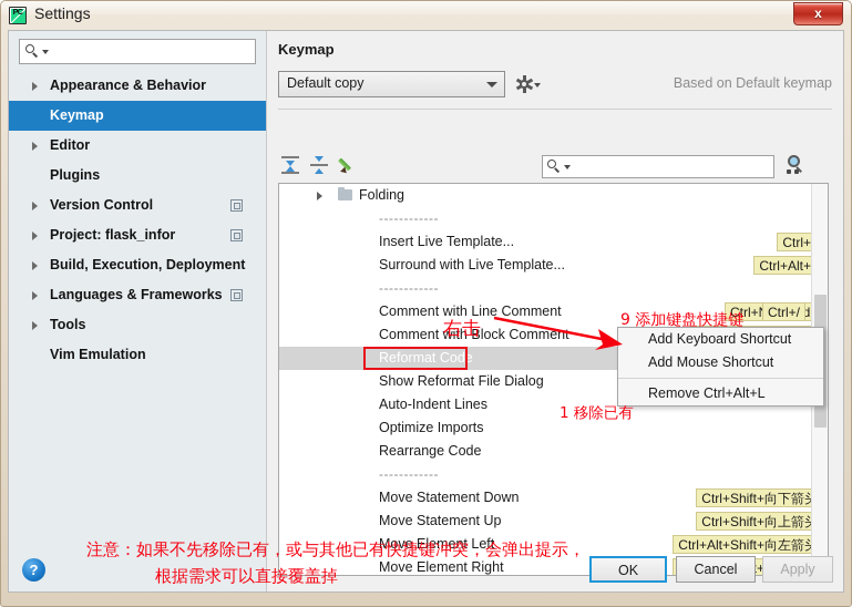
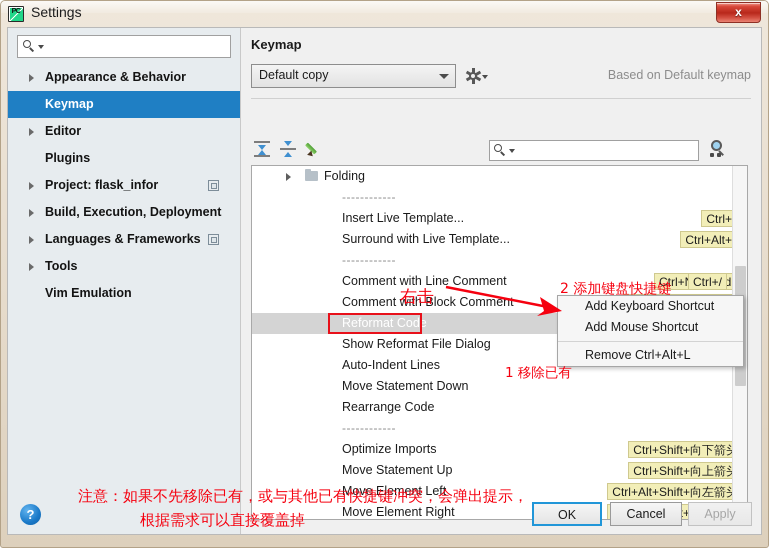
  Settings
  x
  Appearance & Behavior
  Keymap
  Editor
  Plugins
- Version Control
  Project: flask_infor
  Build, Execution, Deployment
  Languages & Frameworks
  Tools
  Vim Emulation
  Keymap
  Default copy
  Based on Default keymap
  Folding
  ------------
  Insert Live Template...
  Ctrl+
  Surround with Live Template...
  Ctrl+Alt+
  ------------
  Comment with Line Comment
  Ctrl+/
  Comment with Block Comment
  Reformat Code
  Show Reformat File Dialog
  Auto-Indent Lines
- Optimize Imports
+ Move Statement Down
  Rearrange Code
  ------------
- Move Statement Down
+ Optimize Imports
  Ctrl+Shift+向下箭
  Move Statement Up
  Ctrl+Shift+向上箭
  Move Element Left
  Ctrl+Alt+Shift+向左箭
  Move Element Right
  ?
  OK
  Cancel
  Apply
  Add Keyboard Shortcut
  Add Mouse Shortcut
  Remove Ctrl+Alt+L
  右击
- 9 添加键盘快捷键
+ 2 添加键盘快捷键
  1 移除已有
  注意：如果不先移除已有，或与其他已有快捷键冲突，会弹出提示，
  根据需求可以直接覆盖掉
